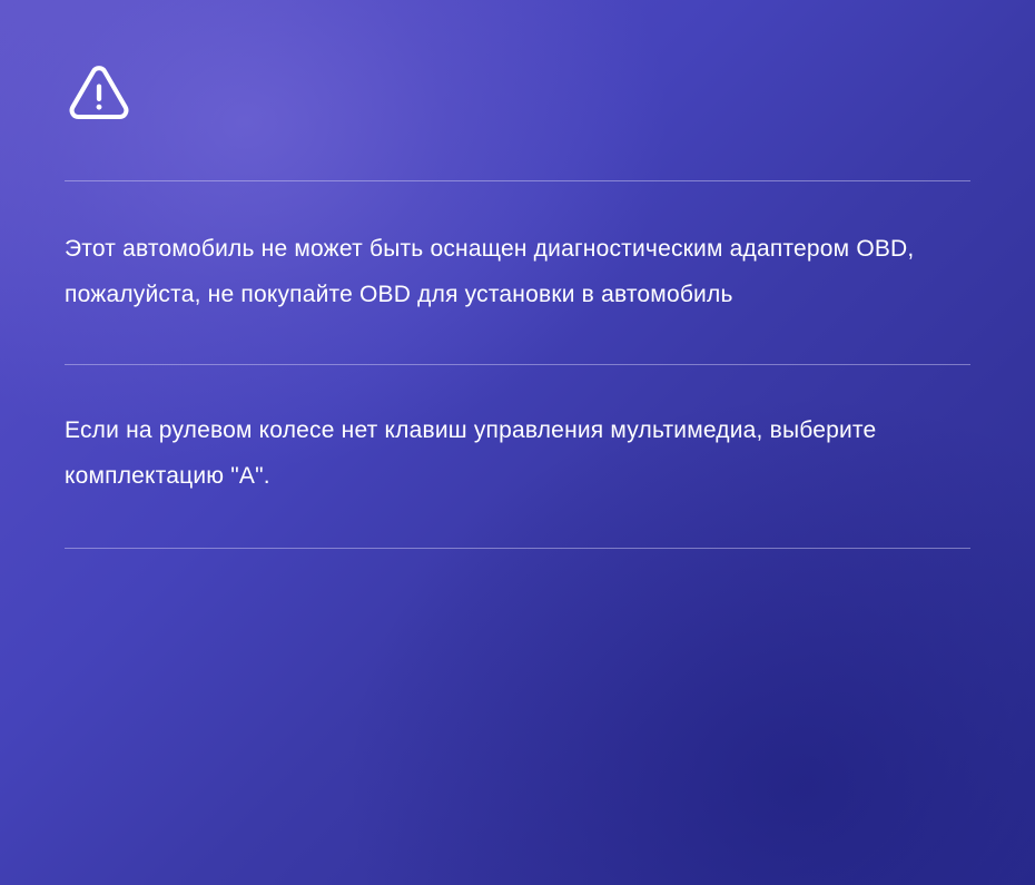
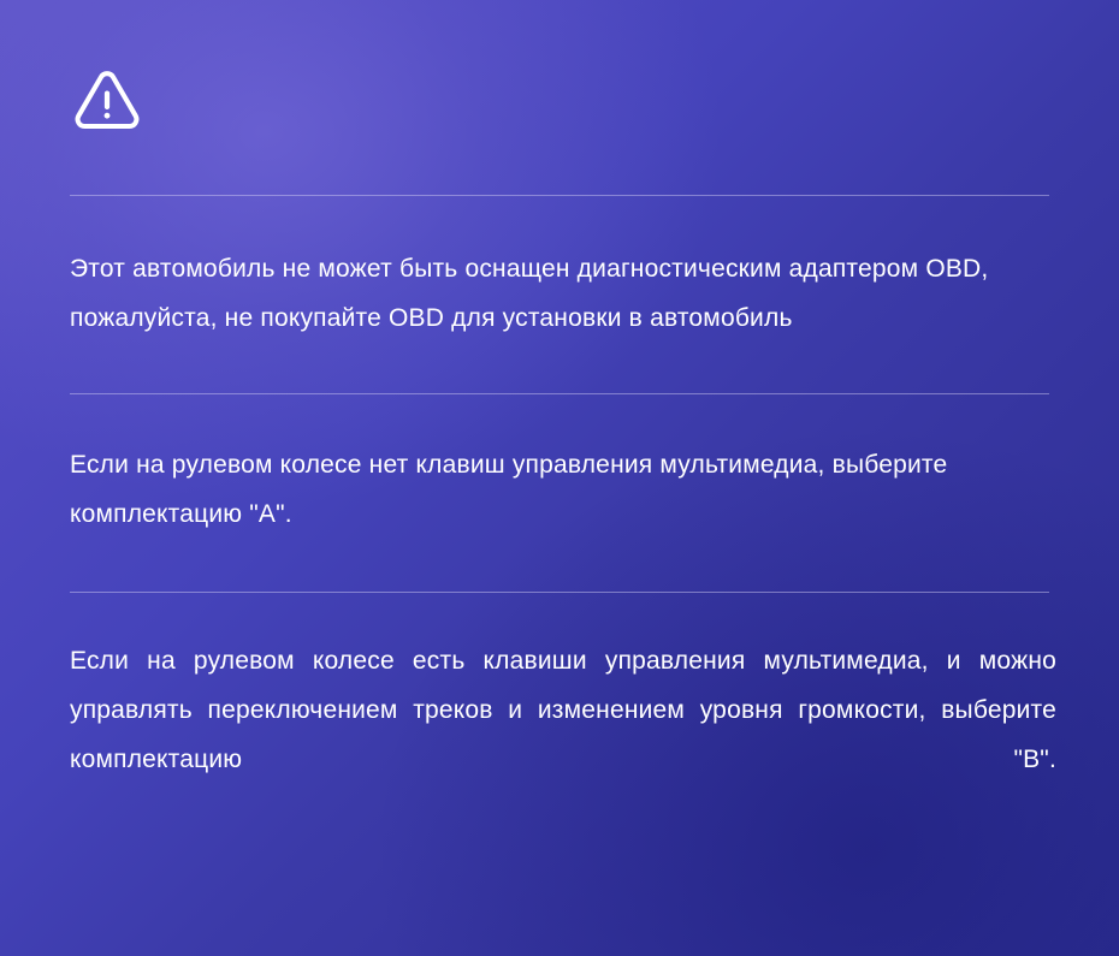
  Этот автомобиль не может быть оснащен диагностическим адаптером OBD, пожалуйста, не покупайте OBD для установки в автомобиль
  Если на рулевом колесе нет клавиш управления мультимедиа, выберите комплектацию "А".
+ Если на рулевом колесе есть клавиши управления мультимедиа, и можно управлять переключением треков и изменением уровня громкости, выберите комплектацию "В".
